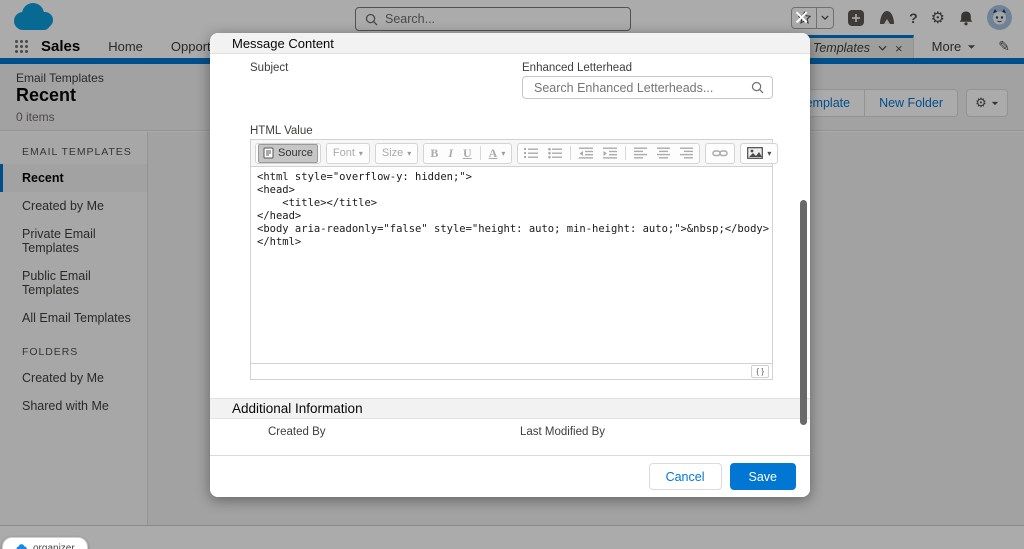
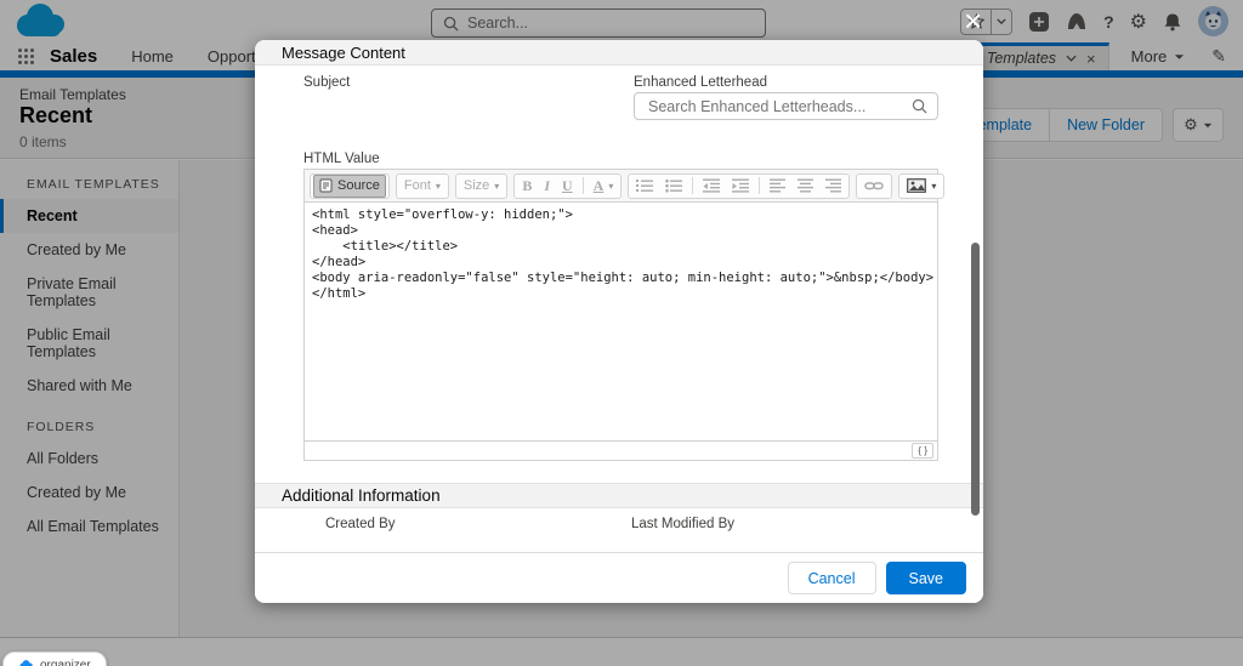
  Search...
  ?
  ⚙
  Sales
  Home
  ×
  More
  ✎
  Email Templates
  Recent
  0 items
  New Folder
  ⚙
  EMAIL TEMPLATES
  Recent
  Created by Me
  Private Email Templates
  Public Email Templates
- All Email Templates
+ Shared with Me
  FOLDERS
+ All Folders
  Created by Me
- Shared with Me
+ All Email Templates
  ×
  Message Content
  Subject
  Enhanced Letterhead
  Search Enhanced Letterheads...
  HTML Value
  Source
  Font
  ▾
  Size
  ▾
  B
  I
  U
  A
  ▾
  ▾
  <html style="overflow-y: hidden;">
  <head>
  <title></title>
  </head>
  <body aria-readonly="false" style="height: auto; min-height: auto;">&nbsp;</body>
  </html>
  { }
  Additional Information
  Created By
  Last Modified By
  Cancel
  Save
  organizer
